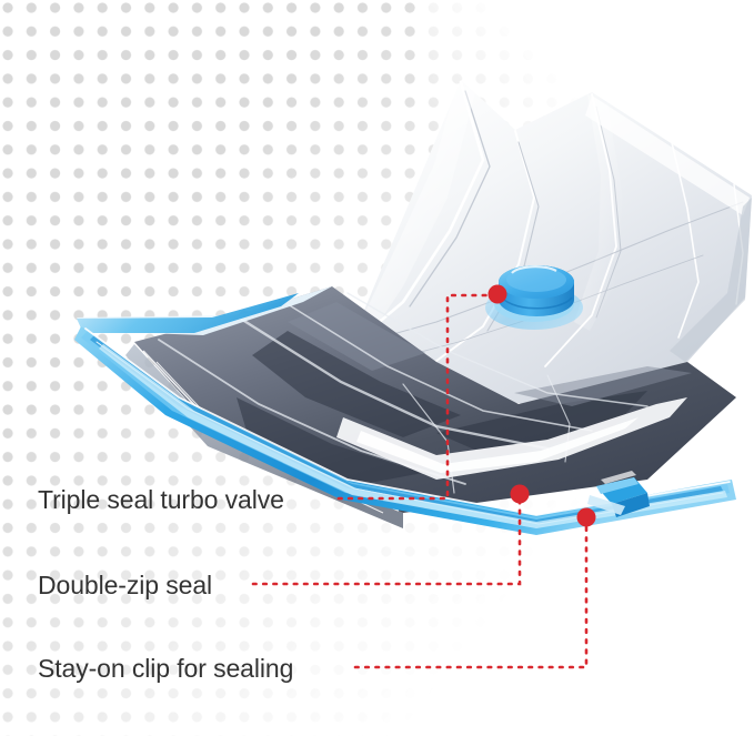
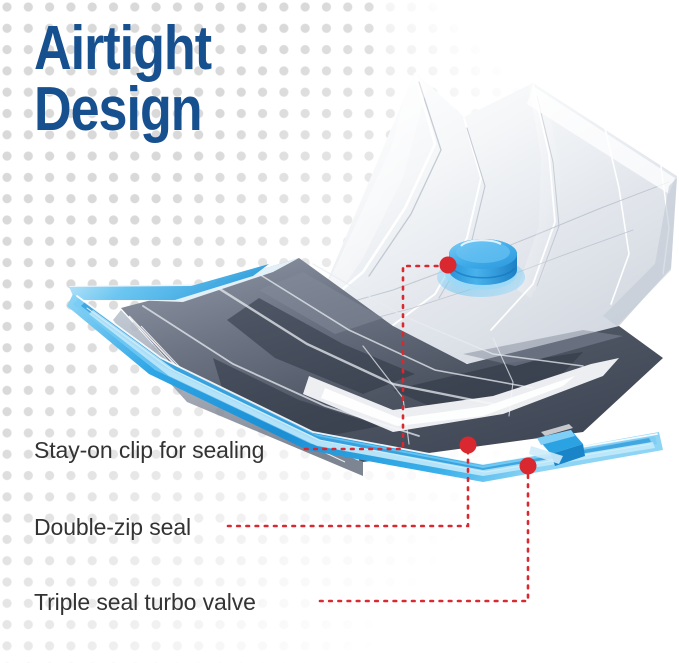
+ Airtight Design
- Triple seal turbo valve
+ Stay-on clip for sealing
  Double-zip seal
- Stay-on clip for sealing
+ Triple seal turbo valve
